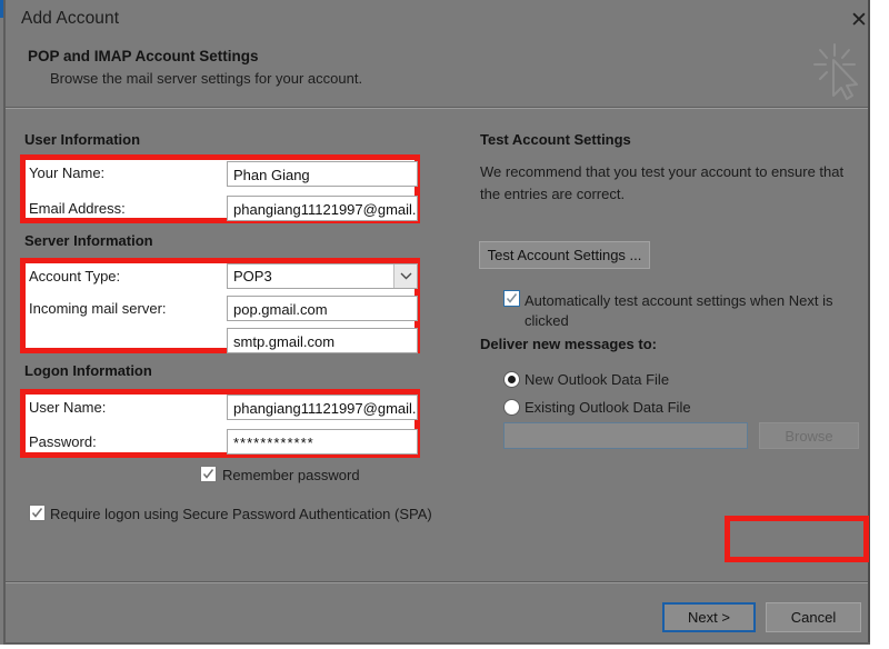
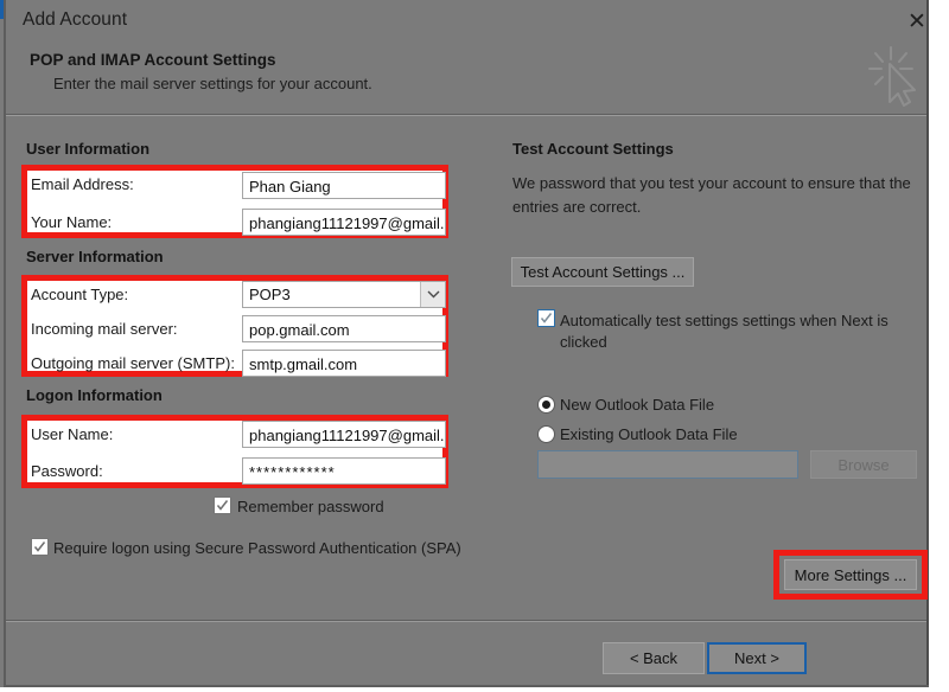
  Add Account
  ✕
  POP and IMAP Account Settings
- Browse the mail server settings for your account.
+ Enter the mail server settings for your account.
  User Information
- Your Name:
+ Email Address:
  Phan Giang
- Email Address:
+ Your Name:
  phangiang11121997@gmail.
  Server Information
  Account Type:
  POP3
  Incoming mail server:
  pop.gmail.com
+ Outgoing mail server (SMTP):
  smtp.gmail.com
  Logon Information
  User Name:
  phangiang11121997@gmail.
  Password:
  ************
  Remember password
  Require logon using Secure Password Authentication (SPA)
  Test Account Settings
- We recommend that you test your account to ensure that the entries are correct.
+ We password that you test your account to ensure that the entries are correct.
  Test Account Settings ...
- Automatically test account settings when Next is clicked
+ Automatically test settings settings when Next is clicked
- Deliver new messages to:
  New Outlook Data File
  Existing Outlook Data File
  Browse
+ More Settings ...
+ < Back
  Next >
- Cancel
